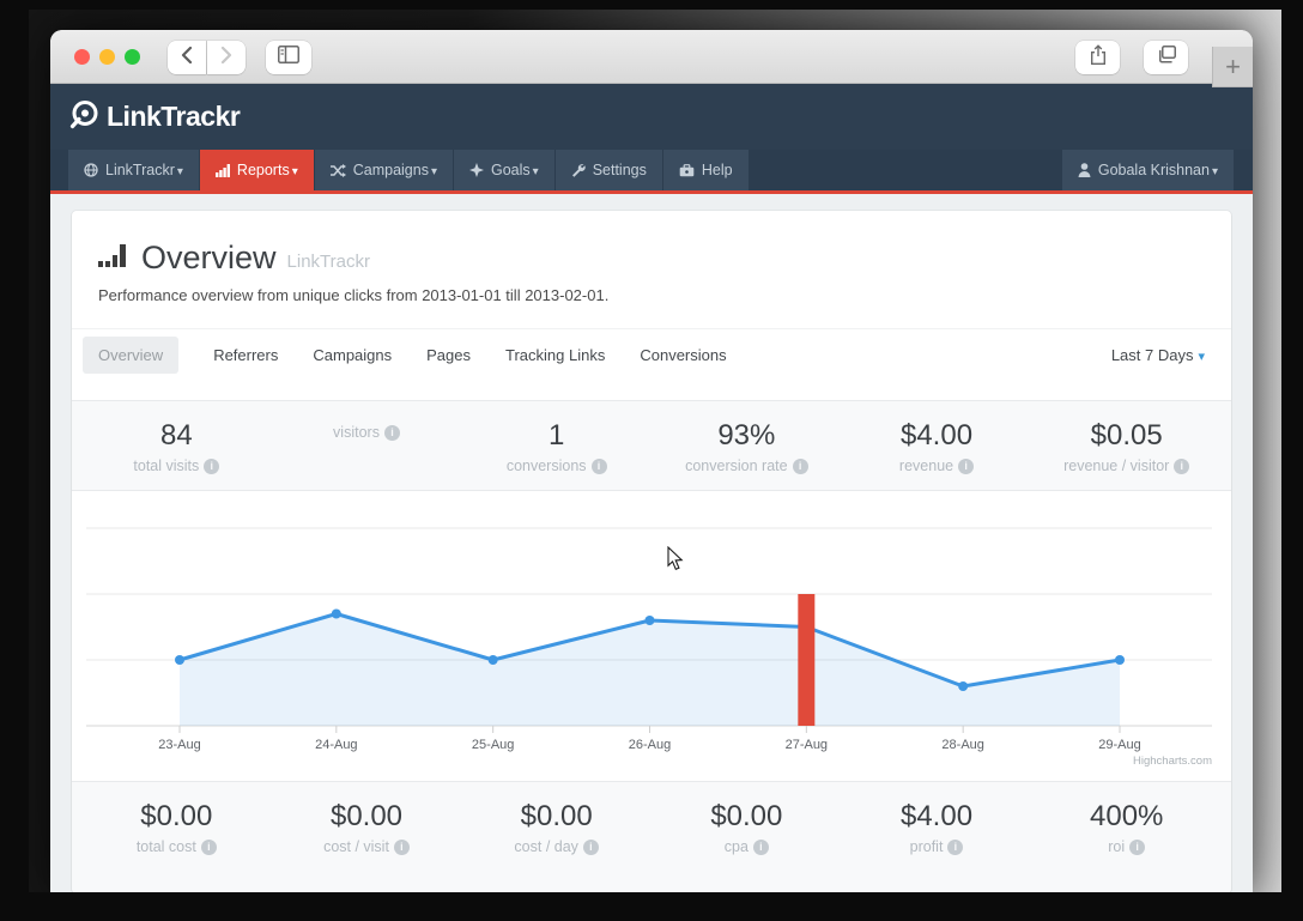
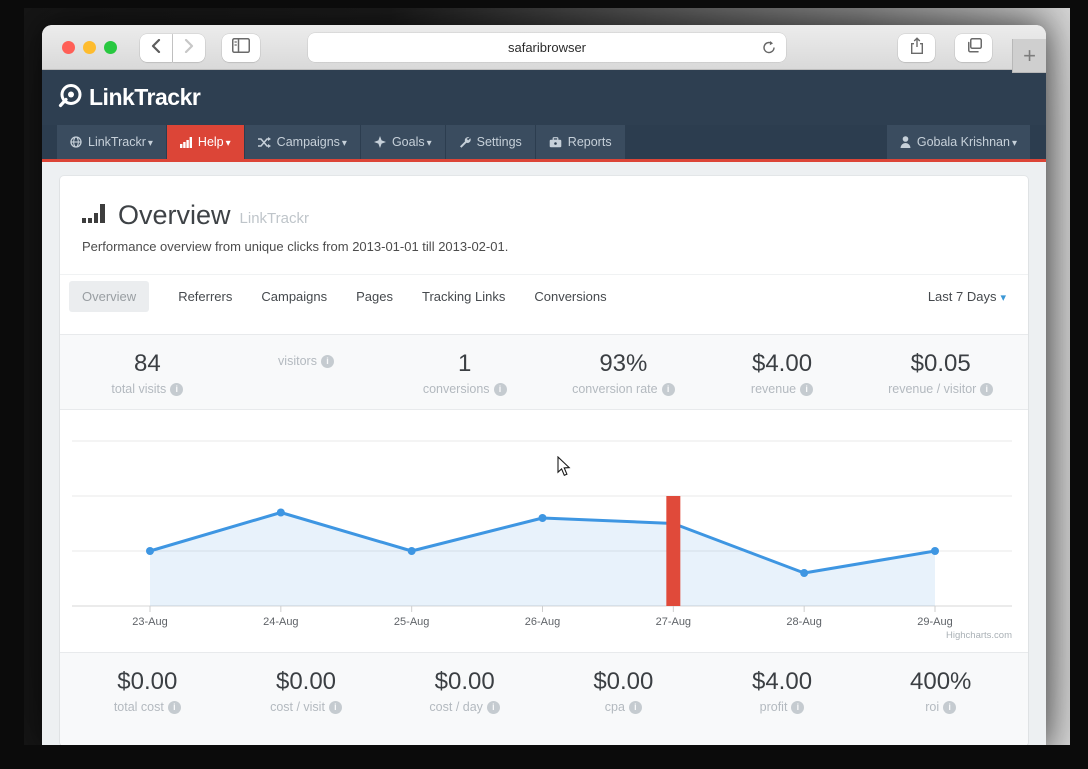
+ safaribrowser
  +
  LinkTrackr
  LinkTrackr
- Reports
+ Help
  Campaigns
  Goals
  Settings
- Help
+ Reports
  Gobala Krishnan
  Overview
  LinkTrackr
  Performance overview from unique clicks from 2013-01-01 till 2013-02-01.
  Overview
  Referrers
  Campaigns
  Pages
  Tracking Links
  Conversions
  Last 7 Days
  84
  total visits
  i
  visitors
  i
  1
  conversions
  i
  93%
  conversion rate
  i
  $4.00
  revenue
  i
  $0.05
  revenue / visitor
  i
  23-Aug
  24-Aug
  25-Aug
  26-Aug
  27-Aug
  28-Aug
  29-Aug
  Highcharts.com
  $0.00
  total cost
  i
  $0.00
  cost / visit
  i
  $0.00
  cost / day
  i
  $0.00
  cpa
  i
  $4.00
  profit
  i
  400%
  roi
  i
